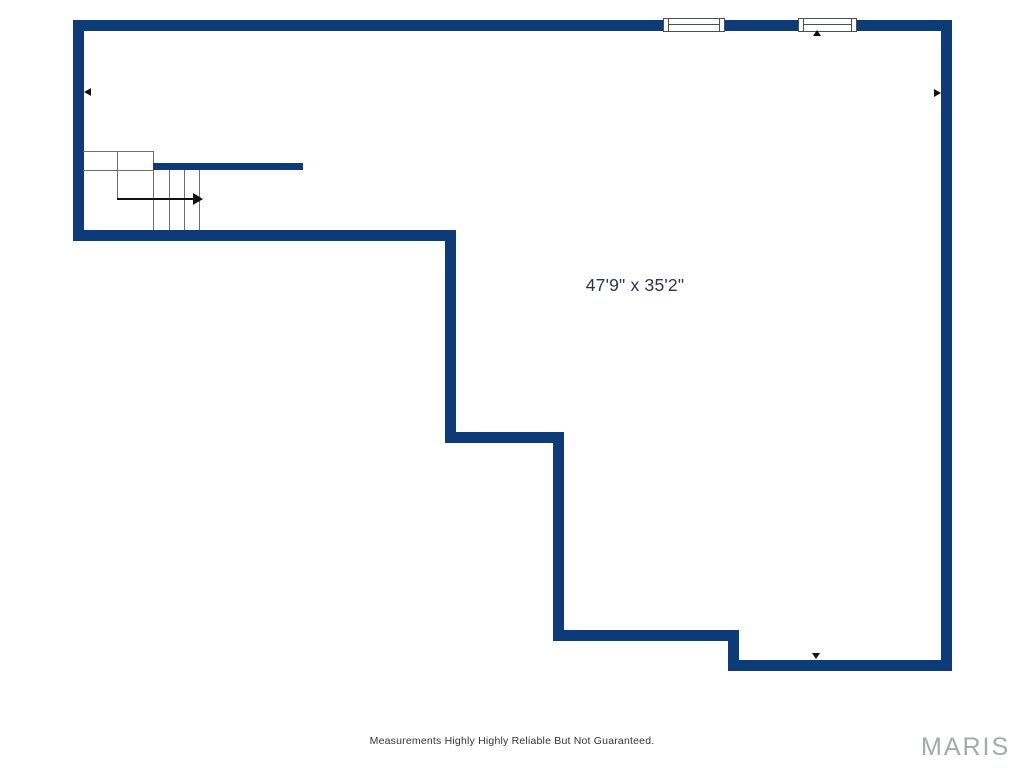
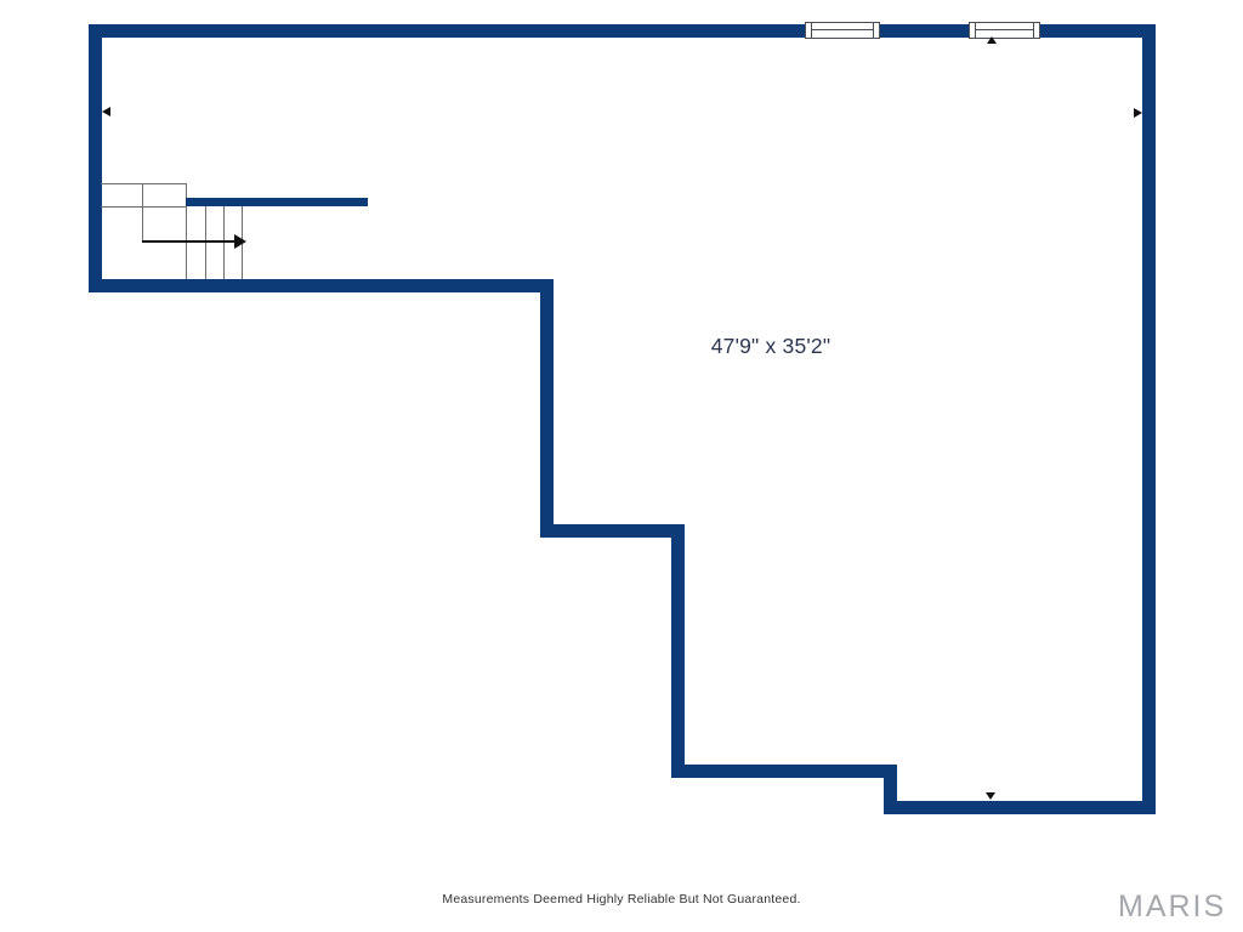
  47'9" x 35'2"
- Measurements Highly Highly Reliable But Not Guaranteed.
+ Measurements Deemed Highly Reliable But Not Guaranteed.
  MARIS
